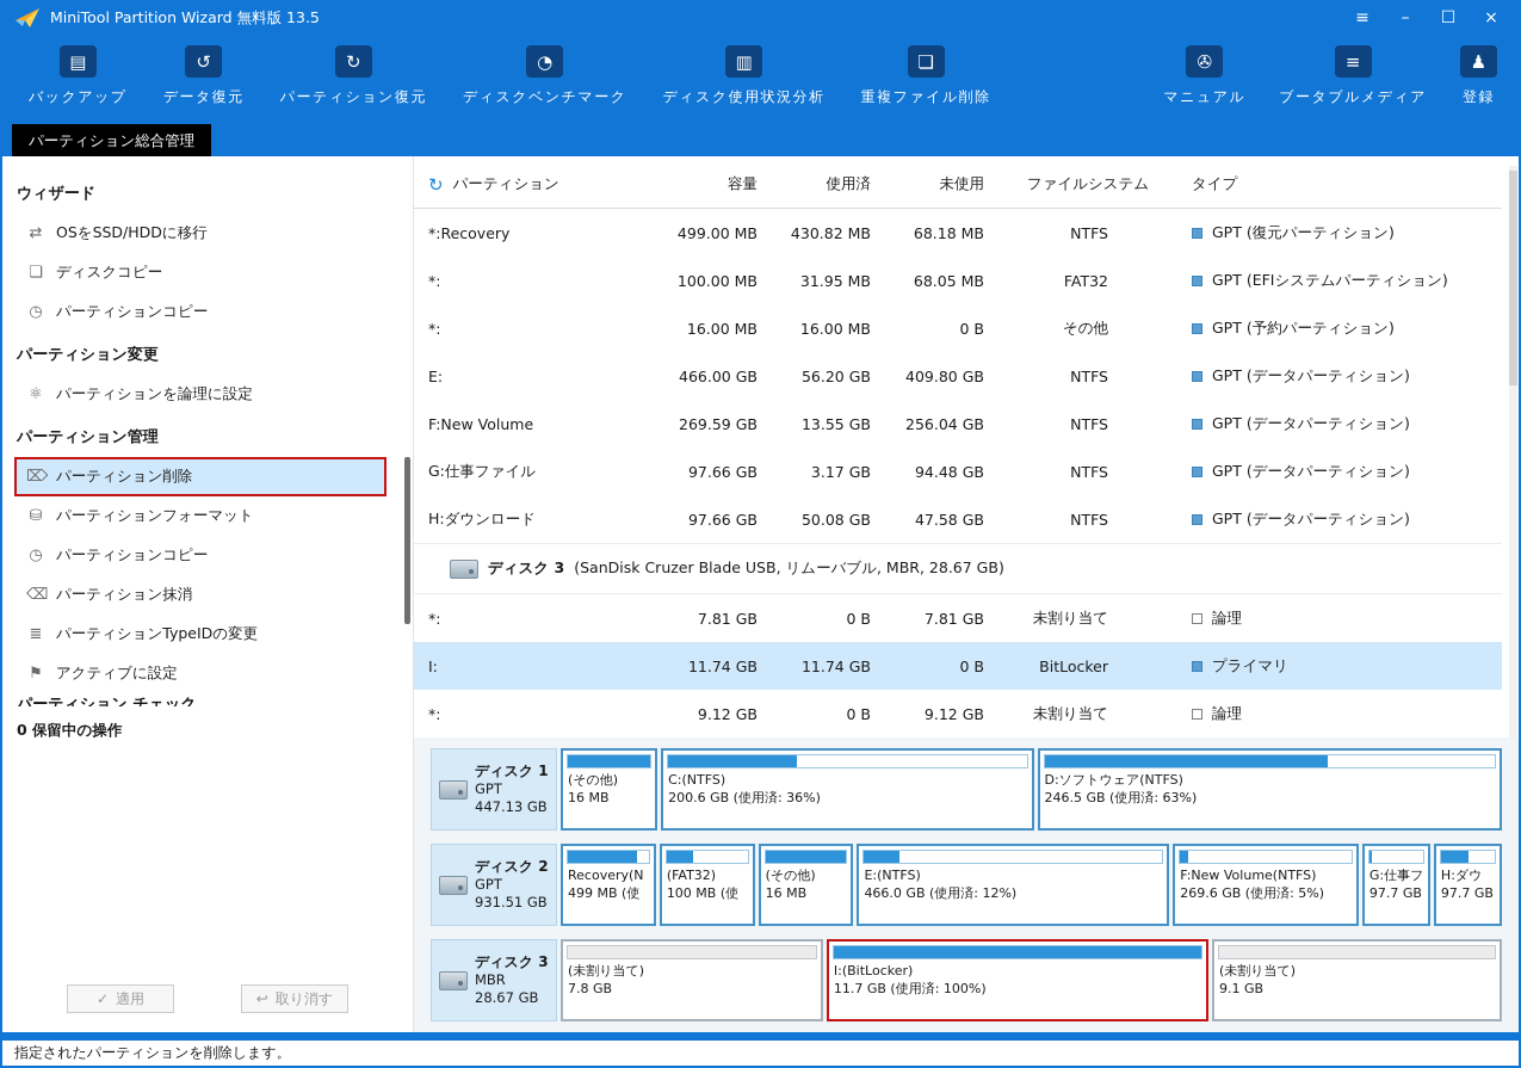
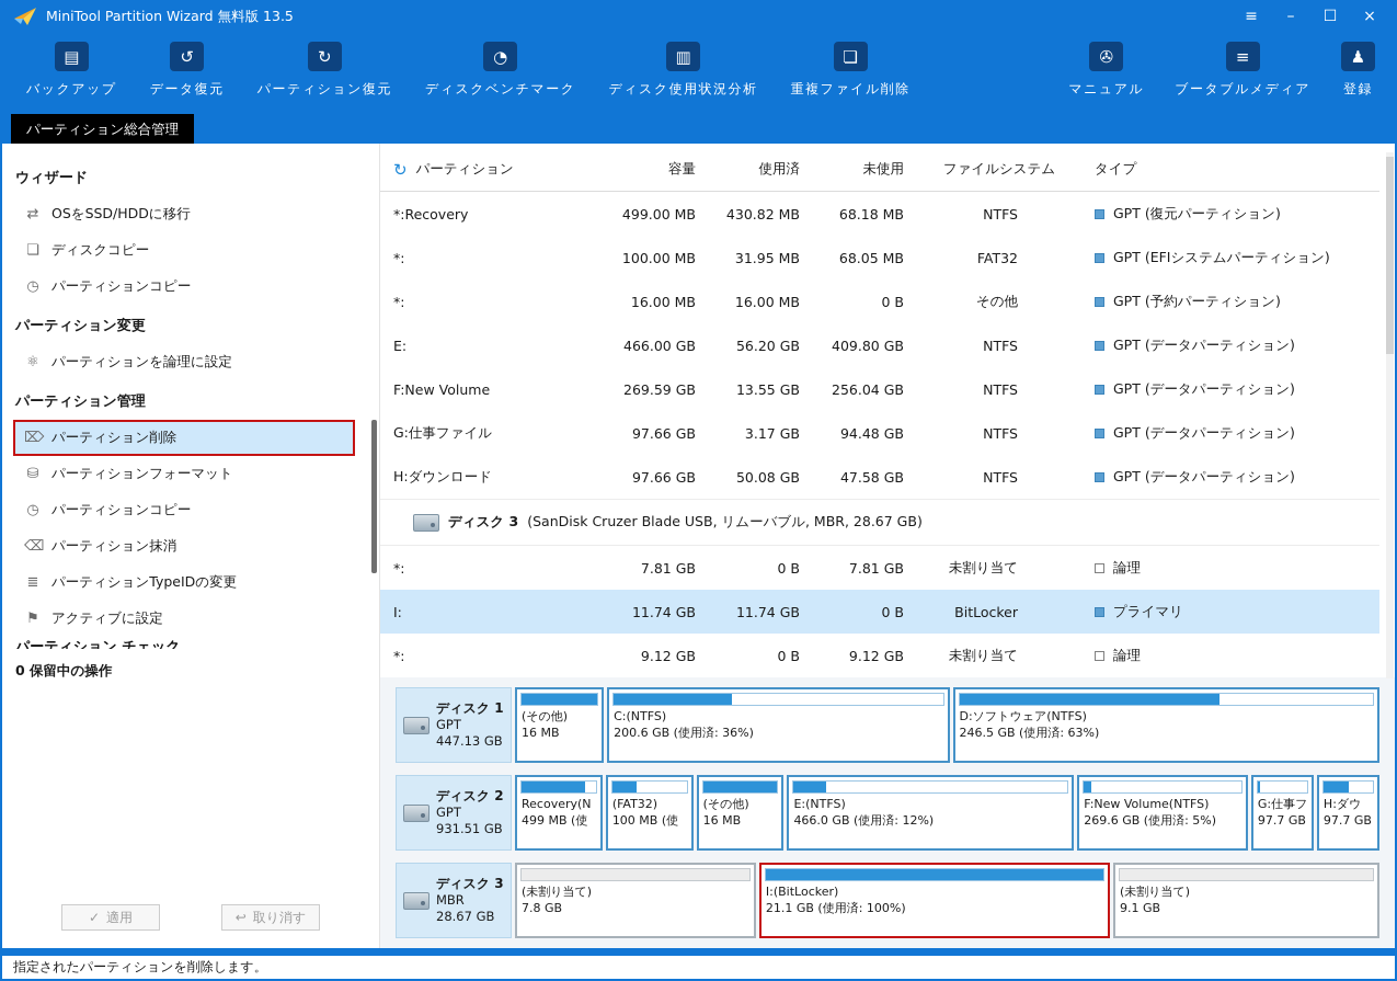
  MiniTool Partition Wizard 無料版 13.5
  ≡
  –
  ☐
  ×
  ▤
  バックアップ
  ↺
  データ復元
  ↻
  パーティション復元
  ◔
  ディスクベンチマーク
  ▥
  ディスク使用状況分析
  ❏
  重複ファイル削除
  ✇
  マニュアル
  ≡
  ブータブルメディア
  ♟
  登録
  パーティション総合管理
  ウィザード
  ⇄
  OSをSSD/HDDに移行
  ❏
  ディスクコピー
  ◷
  パーティションコピー
  パーティション変更
  ⚛
  パーティションを論理に設定
  パーティション管理
  ⌦
  パーティション削除
  ⛁
  パーティションフォーマット
  ◷
  パーティションコピー
  ⌫
  パーティション抹消
  ≣
  パーティションTypeIDの変更
  ⚑
  アクティブに設定
  パーティション チェック
  0 保留中の操作
  ✓
  適用
  ↩
  取り消す
  ↻
  パーティション
  容量
  使用済
  未使用
  ファイルシステム
  タイプ
  *:Recovery
  499.00 MB
  430.82 MB
  68.18 MB
  NTFS
  GPT (復元パーティション)
  *:
  100.00 MB
  31.95 MB
  68.05 MB
  FAT32
  GPT (EFIシステムパーティション)
  *:
  16.00 MB
  16.00 MB
  0 B
  その他
  GPT (予約パーティション)
  E:
  466.00 GB
  56.20 GB
  409.80 GB
  NTFS
  GPT (データパーティション)
  F:New Volume
  269.59 GB
  13.55 GB
  256.04 GB
  NTFS
  GPT (データパーティション)
  G:仕事ファイル
  97.66 GB
  3.17 GB
  94.48 GB
  NTFS
  GPT (データパーティション)
  H:ダウンロード
  97.66 GB
  50.08 GB
  47.58 GB
  NTFS
  GPT (データパーティション)
  ディスク 3
  (SanDisk Cruzer Blade USB, リムーバブル, MBR, 28.67 GB)
  *:
  7.81 GB
  0 B
  7.81 GB
  未割り当て
  論理
  I:
  11.74 GB
  11.74 GB
  0 B
  BitLocker
  プライマリ
  *:
  9.12 GB
  0 B
  9.12 GB
  未割り当て
  論理
  ディスク 1
  GPT
  447.13 GB
  (その他)
  16 MB
  C:(NTFS)
  200.6 GB (使用済: 36%)
  D:ソフトウェア(NTFS)
  246.5 GB (使用済: 63%)
  ディスク 2
  GPT
  931.51 GB
  Recovery(N
  499 MB (使
  (FAT32)
  100 MB (使
  (その他)
  16 MB
  E:(NTFS)
  466.0 GB (使用済: 12%)
  F:New Volume(NTFS)
  269.6 GB (使用済: 5%)
  G:仕事フ
  97.7 GB
  H:ダウ
  97.7 GB
  ディスク 3
  MBR
  28.67 GB
  (未割り当て)
  7.8 GB
  I:(BitLocker)
- 11.7 GB (使用済: 100%)
+ 21.1 GB (使用済: 100%)
  (未割り当て)
  9.1 GB
  指定されたパーティションを削除します。
